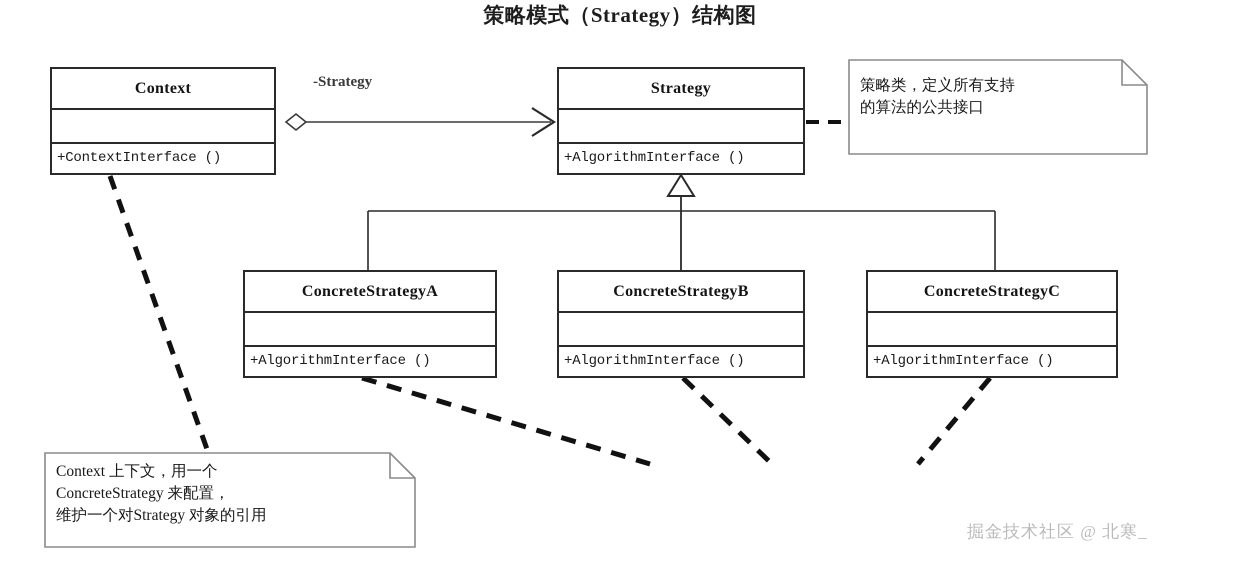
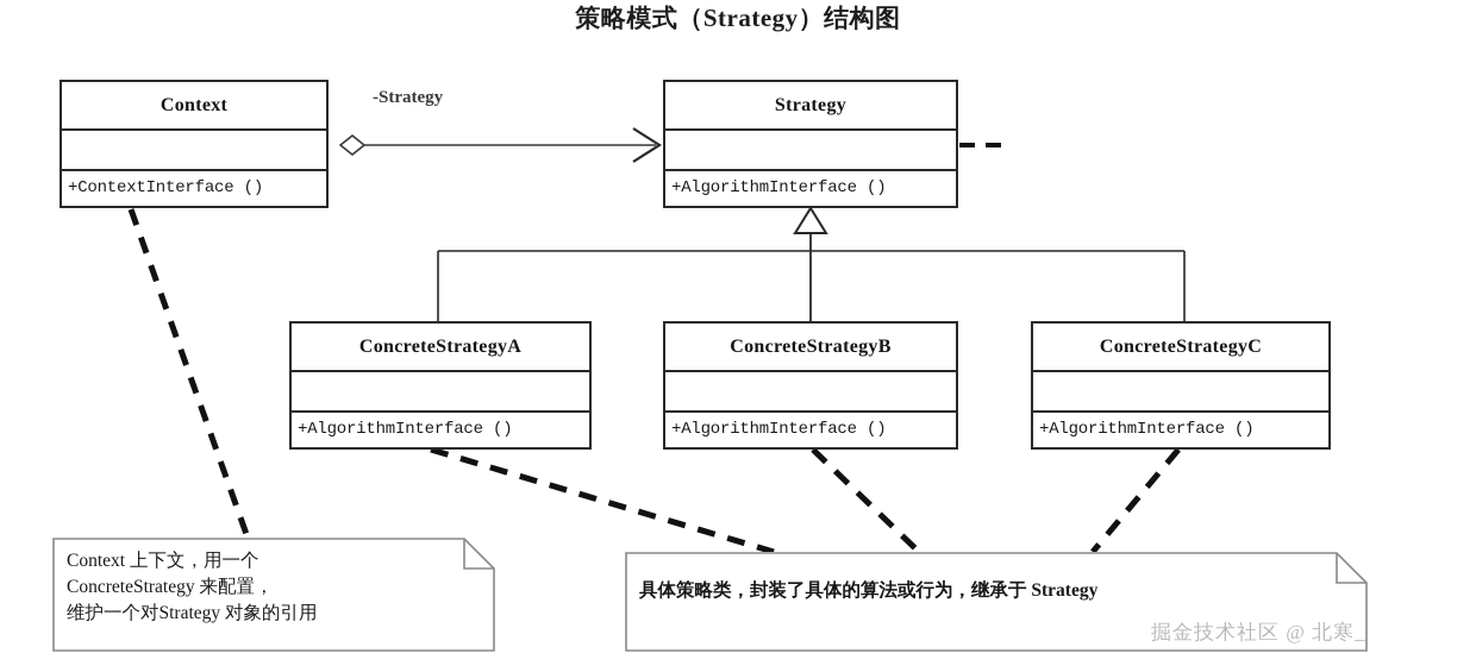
  策略模式（Strategy）结构图
  -Strategy
  Context
  +ContextInterface ()
  Strategy
  +AlgorithmInterface ()
  ConcreteStrategyA
  +AlgorithmInterface ()
  ConcreteStrategyB
  +AlgorithmInterface ()
  ConcreteStrategyC
  +AlgorithmInterface ()
- 策略类，定义所有支持
- 的算法的公共接口
  Context 上下文，用一个
  ConcreteStrategy 来配置，
  维护一个对Strategy 对象的引用
+ 具体策略类，封装了具体的算法或行为，继承于 Strategy
  掘金技术社区 @ 北寒_
